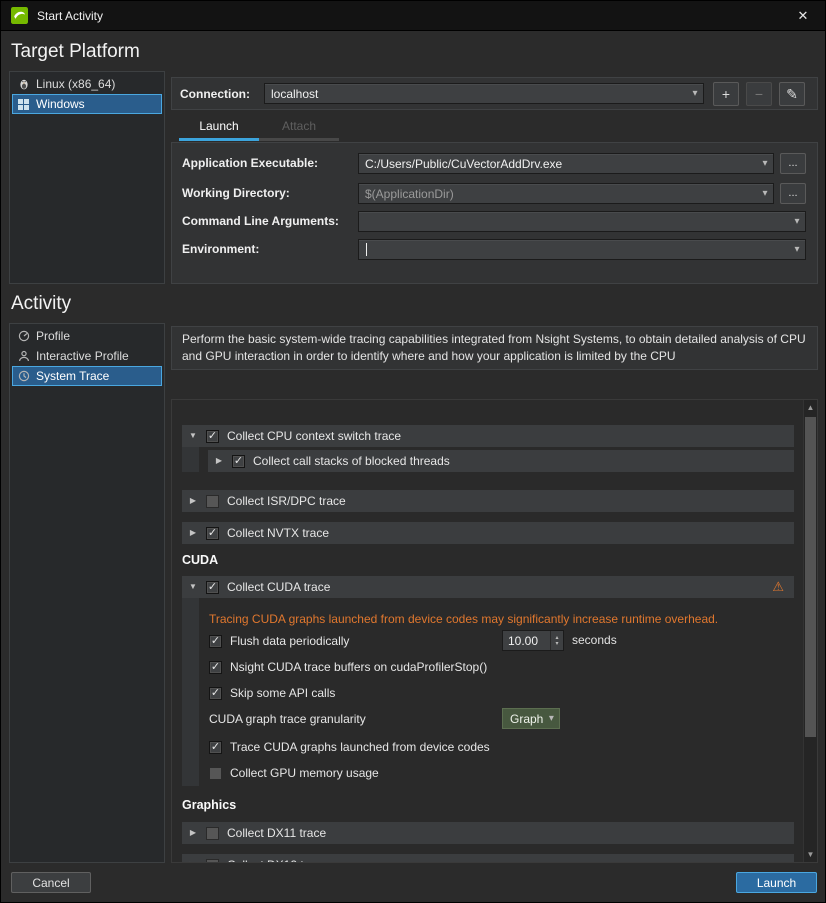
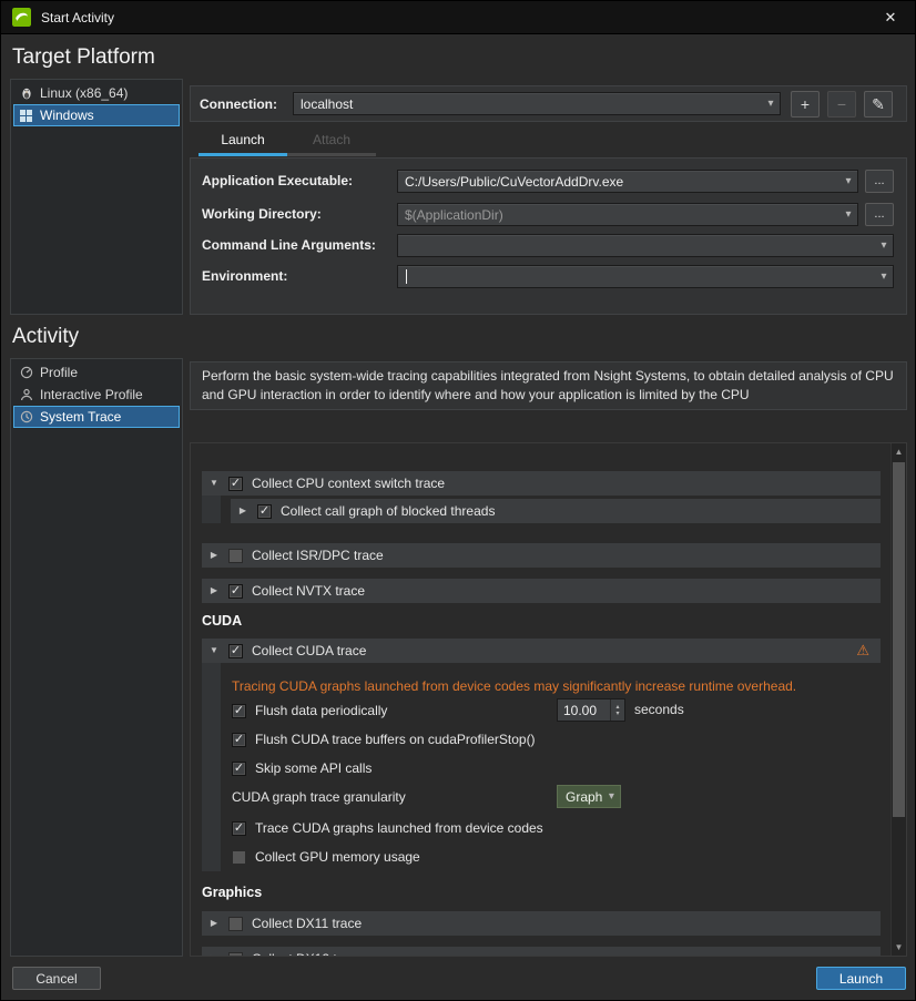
  Start Activity
  ✕
  Target Platform
  Linux (x86_64)
  Windows
  Connection:
  localhost
  ▾
  +
  −
  ✎
  Launch
  Attach
  Application Executable:
  C:/Users/Public/CuVectorAddDrv.exe
  ▾
  ...
  Working Directory:
  $(ApplicationDir)
  ▾
  ...
  Command Line Arguments:
  ▾
  Environment:
  ▾
  Activity
  Profile
  Interactive Profile
  System Trace
  Perform the basic system-wide tracing capabilities integrated from Nsight Systems, to obtain detailed analysis of CPU and GPU interaction in order to identify where and how your application is limited by the CPU
  ▼
  ✓
  Collect CPU context switch trace
  ▶
  ✓
- Collect call stacks of blocked threads
+ Collect call graph of blocked threads
  ▶
  Collect ISR/DPC trace
  ▶
  ✓
  Collect NVTX trace
  CUDA
  ▼
  ✓
  Collect CUDA trace
  ⚠
  Tracing CUDA graphs launched from device codes may significantly increase runtime overhead.
  ✓
  Flush data periodically
  10.00
  seconds
  ✓
- Nsight CUDA trace buffers on cudaProfilerStop()
+ Flush CUDA trace buffers on cudaProfilerStop()
  ✓
  Skip some API calls
  CUDA graph trace granularity
  Graph
  ▾
  ✓
  Trace CUDA graphs launched from device codes
  Collect GPU memory usage
  Graphics
  ▶
  Collect DX11 trace
  ▲
  ▼
  Cancel
  Launch
